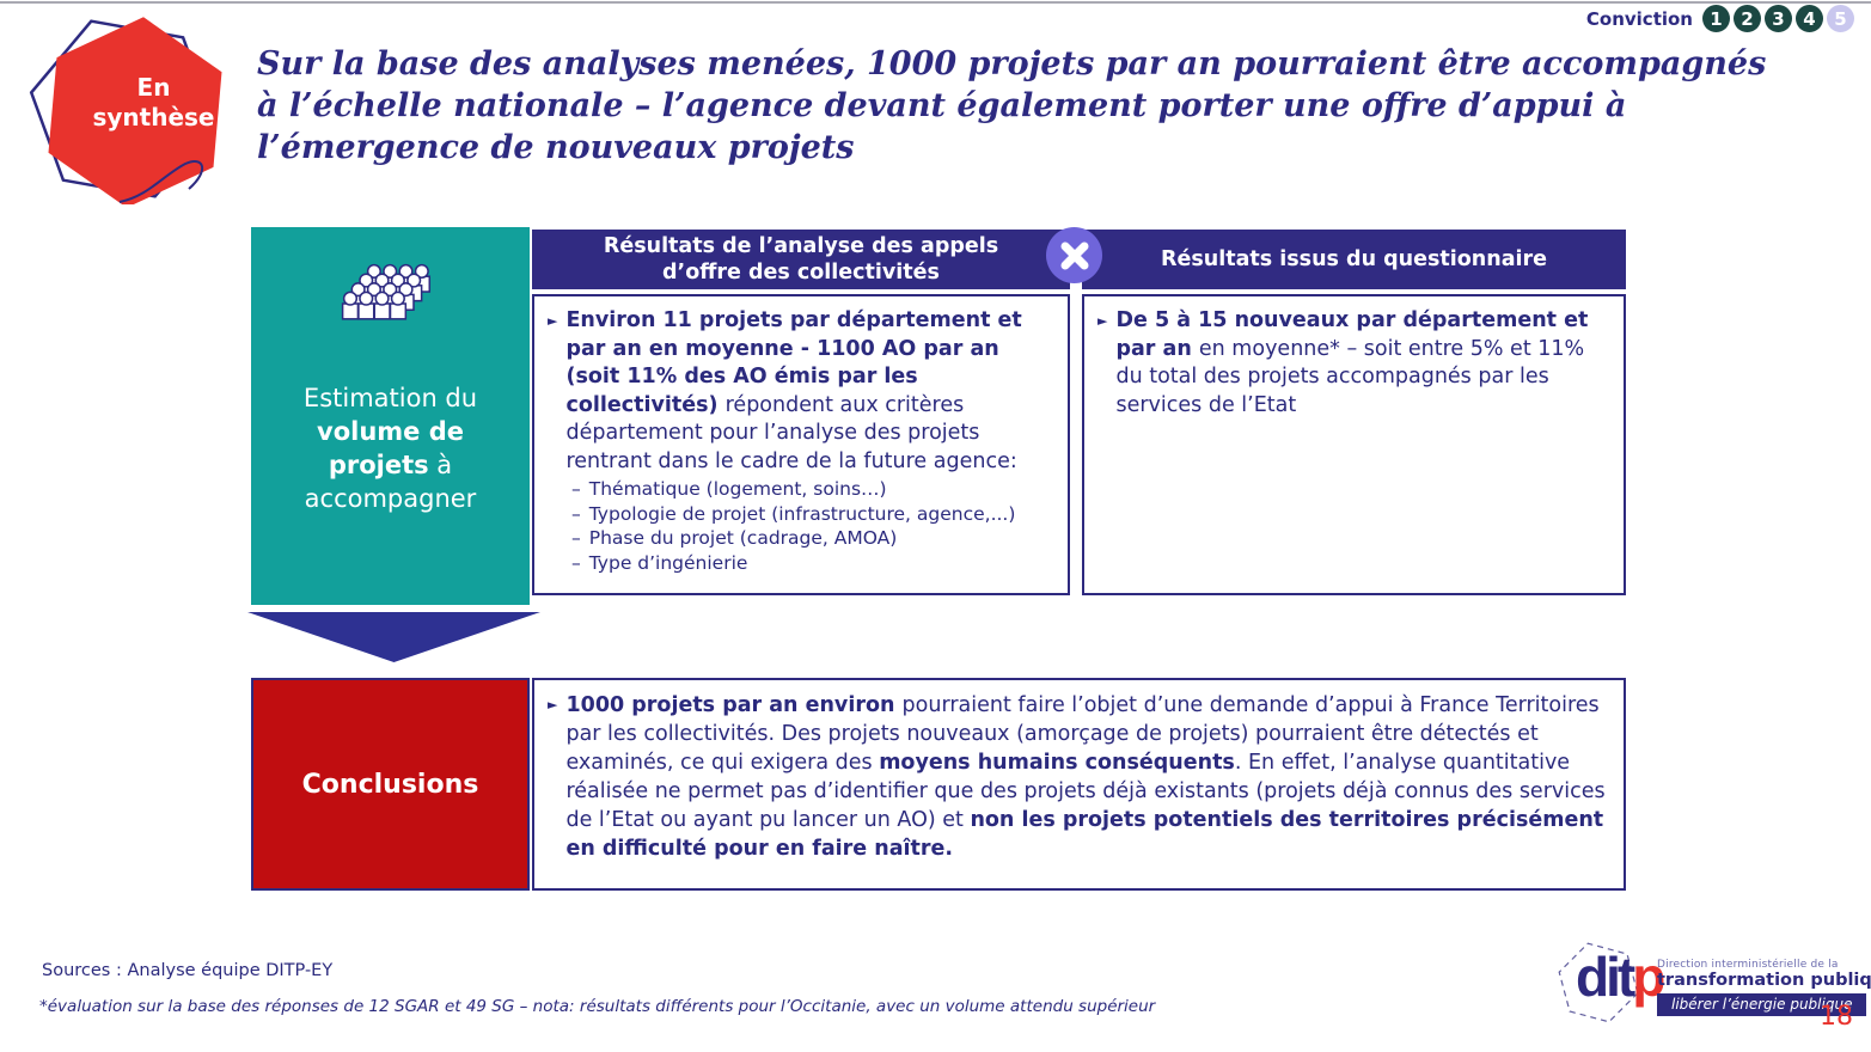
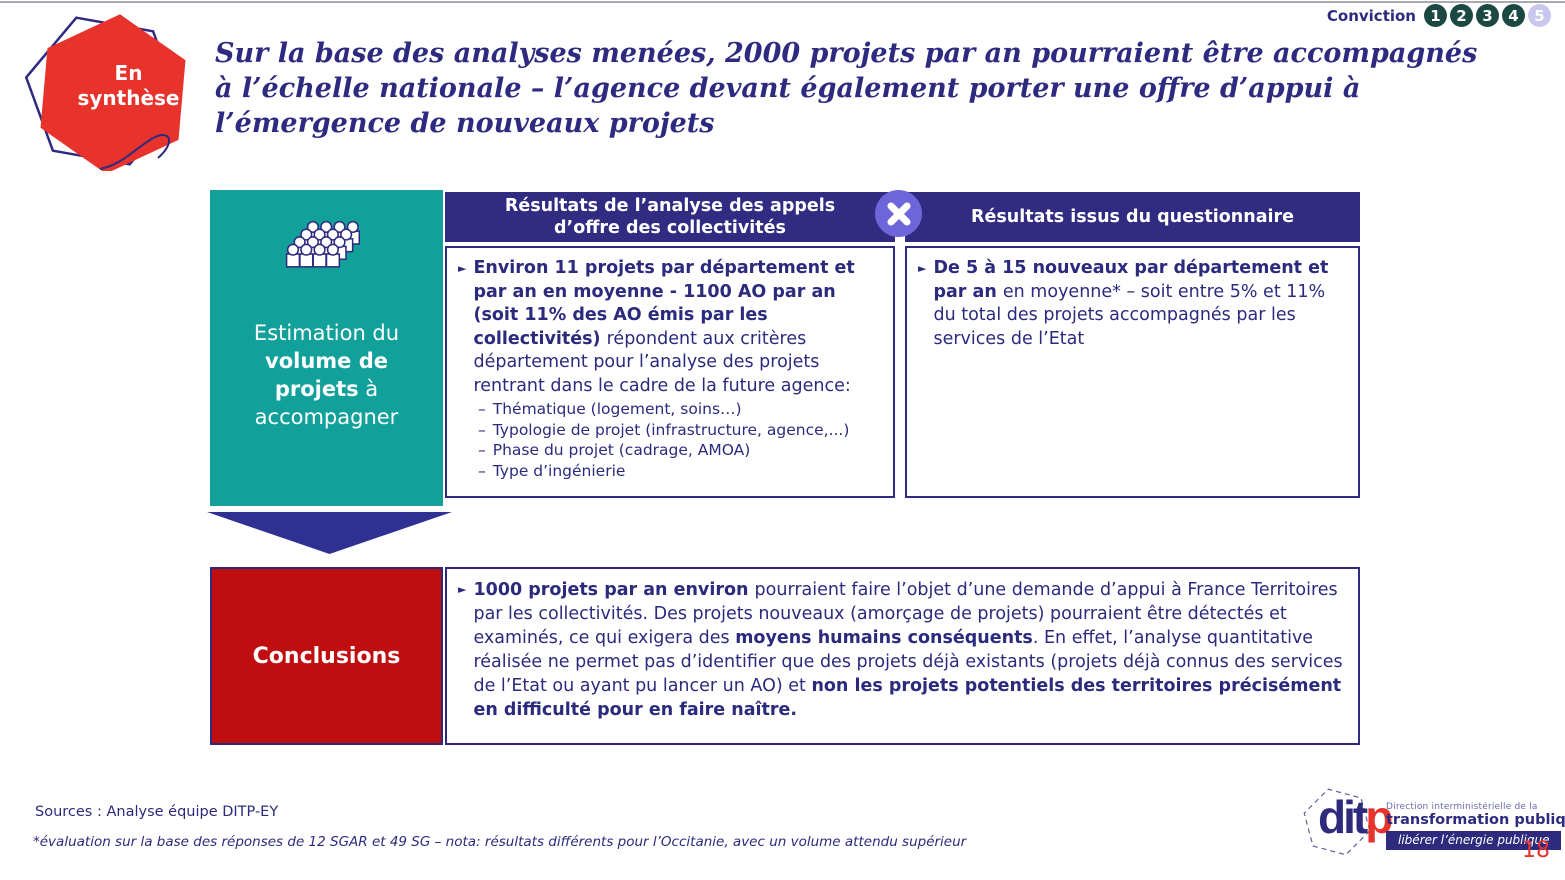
  Conviction
  1
  2
  3
  4
  5
  En
  synthèse
- Sur la base des analyses menées, 1000 projets par an pourraient être accompagnés
+ Sur la base des analyses menées, 2000 projets par an pourraient être accompagnés
  à l’échelle nationale – l’agence devant également porter une offre d’appui à
  l’émergence de nouveaux projets
  Estimation du volume de projets à accompagner
  Résultats de l’analyse des appels d’offre des collectivités
  Résultats issus du questionnaire
  ►
  Environ 11 projets par département et par an en moyenne - 1100 AO par an (soit 11% des AO émis par les collectivités) répondent aux critères département pour l’analyse des projets rentrant dans le cadre de la future agence:
  –
  Thématique (logement, soins…)
  –
  Typologie de projet (infrastructure, agence,...)
  –
  Phase du projet (cadrage, AMOA)
  –
  Type d’ingénierie
  ►
  De 5 à 15 nouveaux par département et par an en moyenne* – soit entre 5% et 11% du total des projets accompagnés par les services de l’Etat
  Conclusions
  ►
  1000 projets par an environ pourraient faire l’objet d’une demande d’appui à France Territoires par les collectivités. Des projets nouveaux (amorçage de projets) pourraient être détectés et examinés, ce qui exigera des moyens humains conséquents. En effet, l’analyse quantitative réalisée ne permet pas d’identifier que des projets déjà existants (projets déjà connus des services de l’Etat ou ayant pu lancer un AO) et non les projets potentiels des territoires précisément en difficulté pour en faire naître.
  Sources : Analyse équipe DITP-EY
  *évaluation sur la base des réponses de 12 SGAR et 49 SG – nota: résultats différents pour l’Occitanie, avec un volume attendu supérieur
  ditp
  Direction interministérielle de la
  transformation publiq
  libérer l’énergie publique
  18
